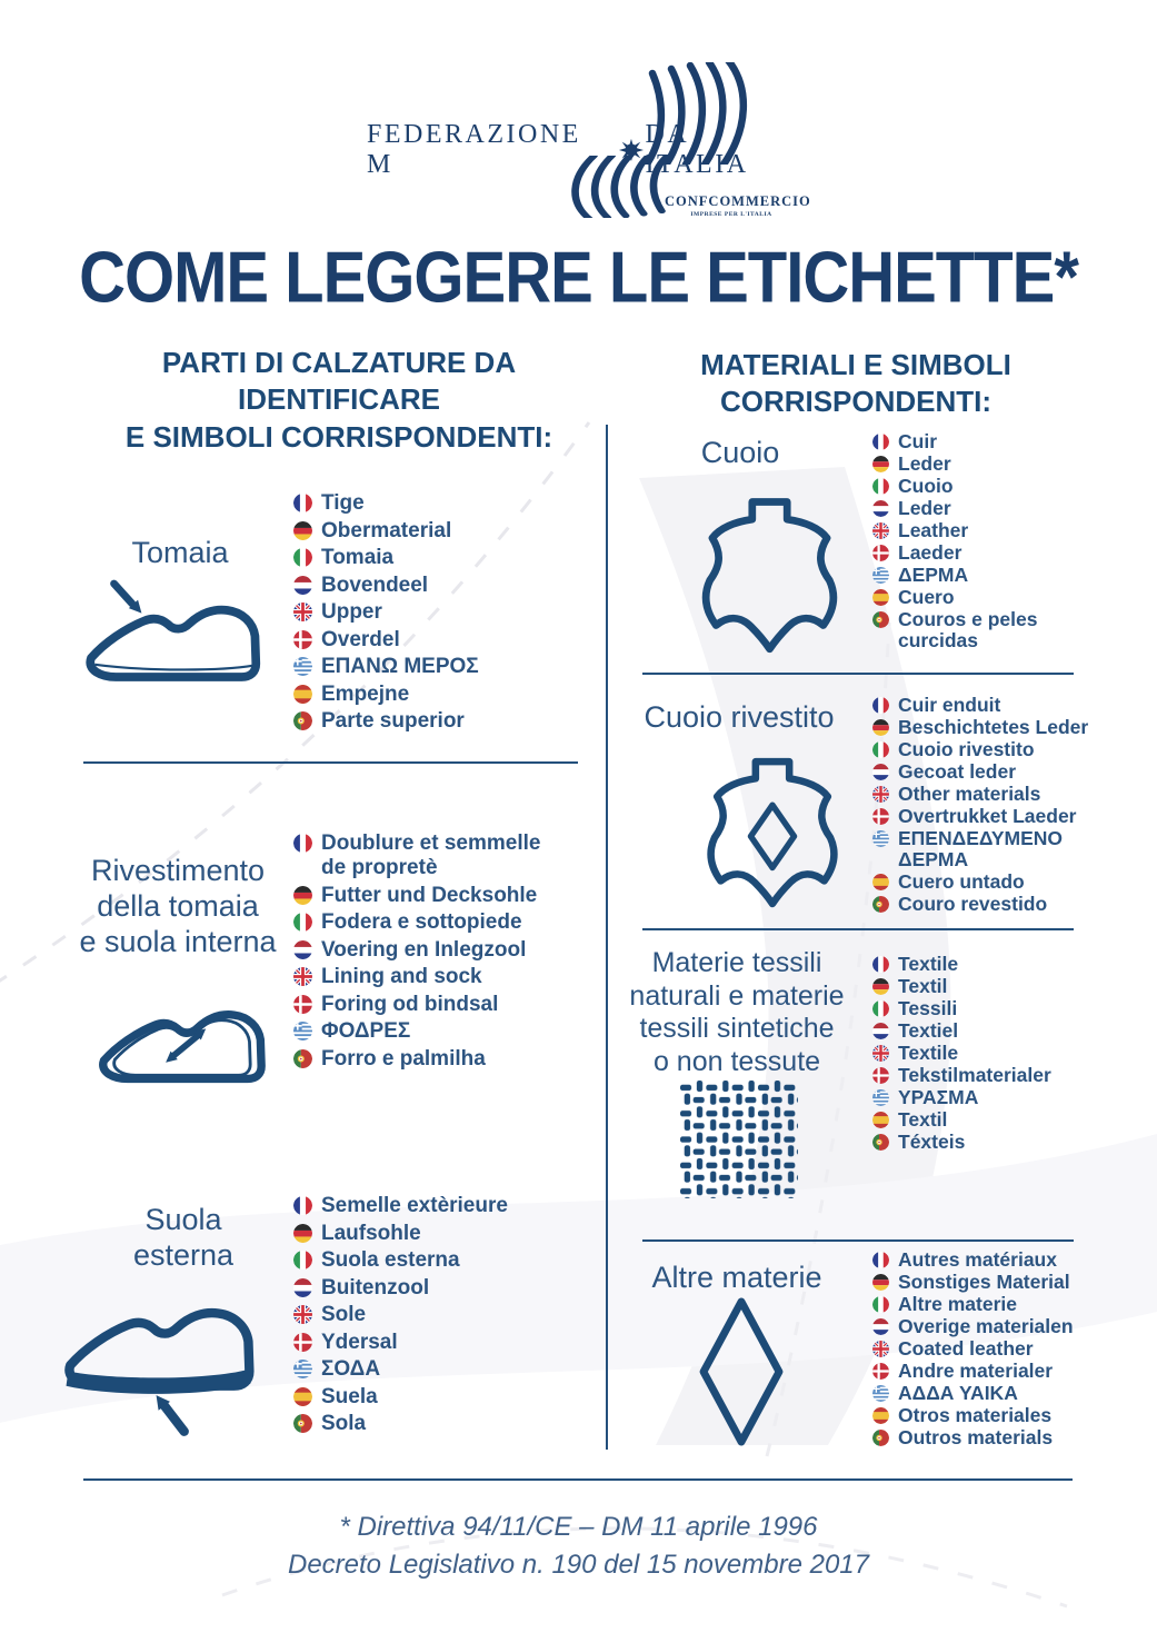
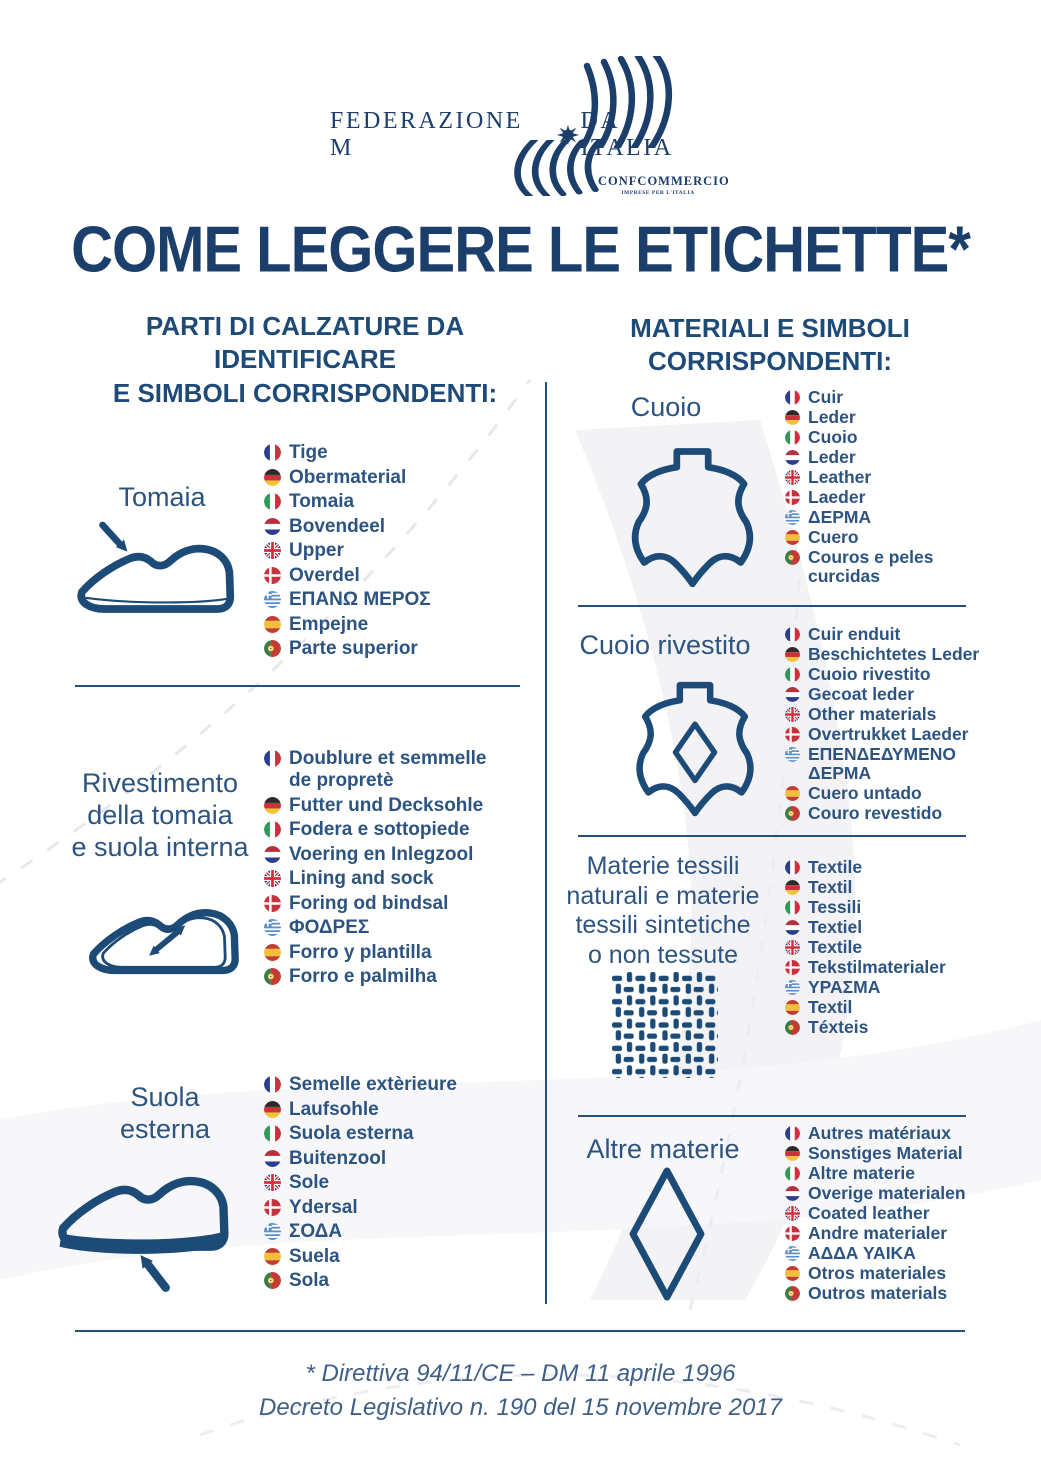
  FEDERAZIONE M
  DA ITALIA
  CONFCOMMERCIO
  COME LEGGERE LE ETICHETTE*
  PARTI DI CALZATURE DA
  IDENTIFICARE
  E SIMBOLI CORRISPONDENTI:
  MATERIALI E SIMBOLI
  CORRISPONDENTI:
  Tomaia
  Tige
  Obermaterial
  Tomaia
  Bovendeel
  Upper
  Overdel
  ΕΠΑΝΩ ΜΕΡΟΣ
  Empejne
  Parte superior
  Rivestimento
  della tomaia
  e suola interna
  Doublure et semmelle
  de propretè
  Futter und Decksohle
  Fodera e sottopiede
  Voering en Inlegzool
  Lining and sock
  Foring od bindsal
  ΦΟΔΡΕΣ
+ Forro y plantilla
  Forro e palmilha
  Suola
  esterna
  Semelle extèrieure
  Laufsohle
  Suola esterna
  Buitenzool
  Sole
  Ydersal
  ΣΟΔΑ
  Suela
  Sola
  Cuoio
  Cuir
  Leder
  Cuoio
  Leder
  Leather
  Laeder
  ΔΕΡΜΑ
  Cuero
  Couros e peles
  curcidas
  Cuoio rivestito
  Cuir enduit
  Beschichtetes Leder
  Cuoio rivestito
  Gecoat leder
  Other materials
  Overtrukket Laeder
  ΕΠΕΝΔΕΔΥΜΕΝΟ ΔΕΡΜΑ
  Cuero untado
  Couro revestido
  Materie tessili
  naturali e materie
  tessili sintetiche
  o non tessute
  Textile
  Textil
  Tessili
  Textiel
  Textile
  Tekstilmaterialer
  ΥΡΑΣΜΑ
  Textil
  Téxteis
  Altre materie
  Autres matériaux
  Sonstiges Material
  Altre materie
  Overige materialen
  Coated leather
  Andre materialer
  ΑΔΔΑ ΥΑΙΚΑ
  Otros materiales
  Outros materials
  * Direttiva 94/11/CE – DM 11 aprile 1996
  Decreto Legislativo n. 190 del 15 novembre 2017
